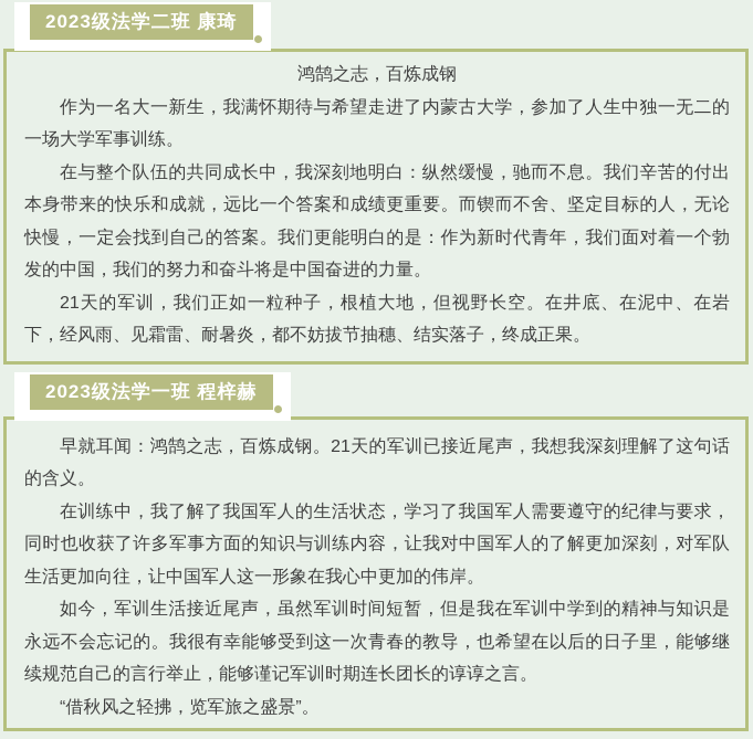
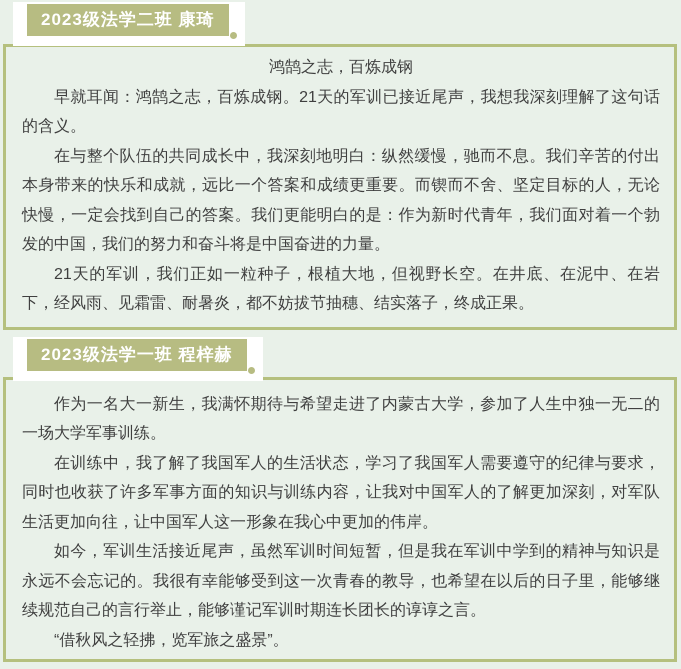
  2023级法学二班 康琦
  鸿鹄之志，百炼成钢
- 作为一名大一新生，我满怀期待与希望走进了内蒙古大学，参加了人生中独一无二的一场大学军事训练。
+ 早就耳闻：鸿鹄之志，百炼成钢。21天的军训已接近尾声，我想我深刻理解了这句话的含义。
  在与整个队伍的共同成长中，我深刻地明白：纵然缓慢，驰而不息。我们辛苦的付出本身带来的快乐和成就，远比一个答案和成绩更重要。而锲而不舍、坚定目标的人，无论快慢，一定会找到自己的答案。我们更能明白的是：作为新时代青年，我们面对着一个勃发的中国，我们的努力和奋斗将是中国奋进的力量。
  21天的军训，我们正如一粒种子，根植大地，但视野长空。在井底、在泥中、在岩下，经风雨、见霜雷、耐暑炎，都不妨拔节抽穗、结实落子，终成正果。
  2023级法学一班 程梓赫
- 早就耳闻：鸿鹄之志，百炼成钢。21天的军训已接近尾声，我想我深刻理解了这句话的含义。
+ 作为一名大一新生，我满怀期待与希望走进了内蒙古大学，参加了人生中独一无二的一场大学军事训练。
  在训练中，我了解了我国军人的生活状态，学习了我国军人需要遵守的纪律与要求，同时也收获了许多军事方面的知识与训练内容，让我对中国军人的了解更加深刻，对军队生活更加向往，让中国军人这一形象在我心中更加的伟岸。
  如今，军训生活接近尾声，虽然军训时间短暂，但是我在军训中学到的精神与知识是永远不会忘记的。我很有幸能够受到这一次青春的教导，也希望在以后的日子里，能够继续规范自己的言行举止，能够谨记军训时期连长团长的谆谆之言。
  “借秋风之轻拂，览军旅之盛景”。
